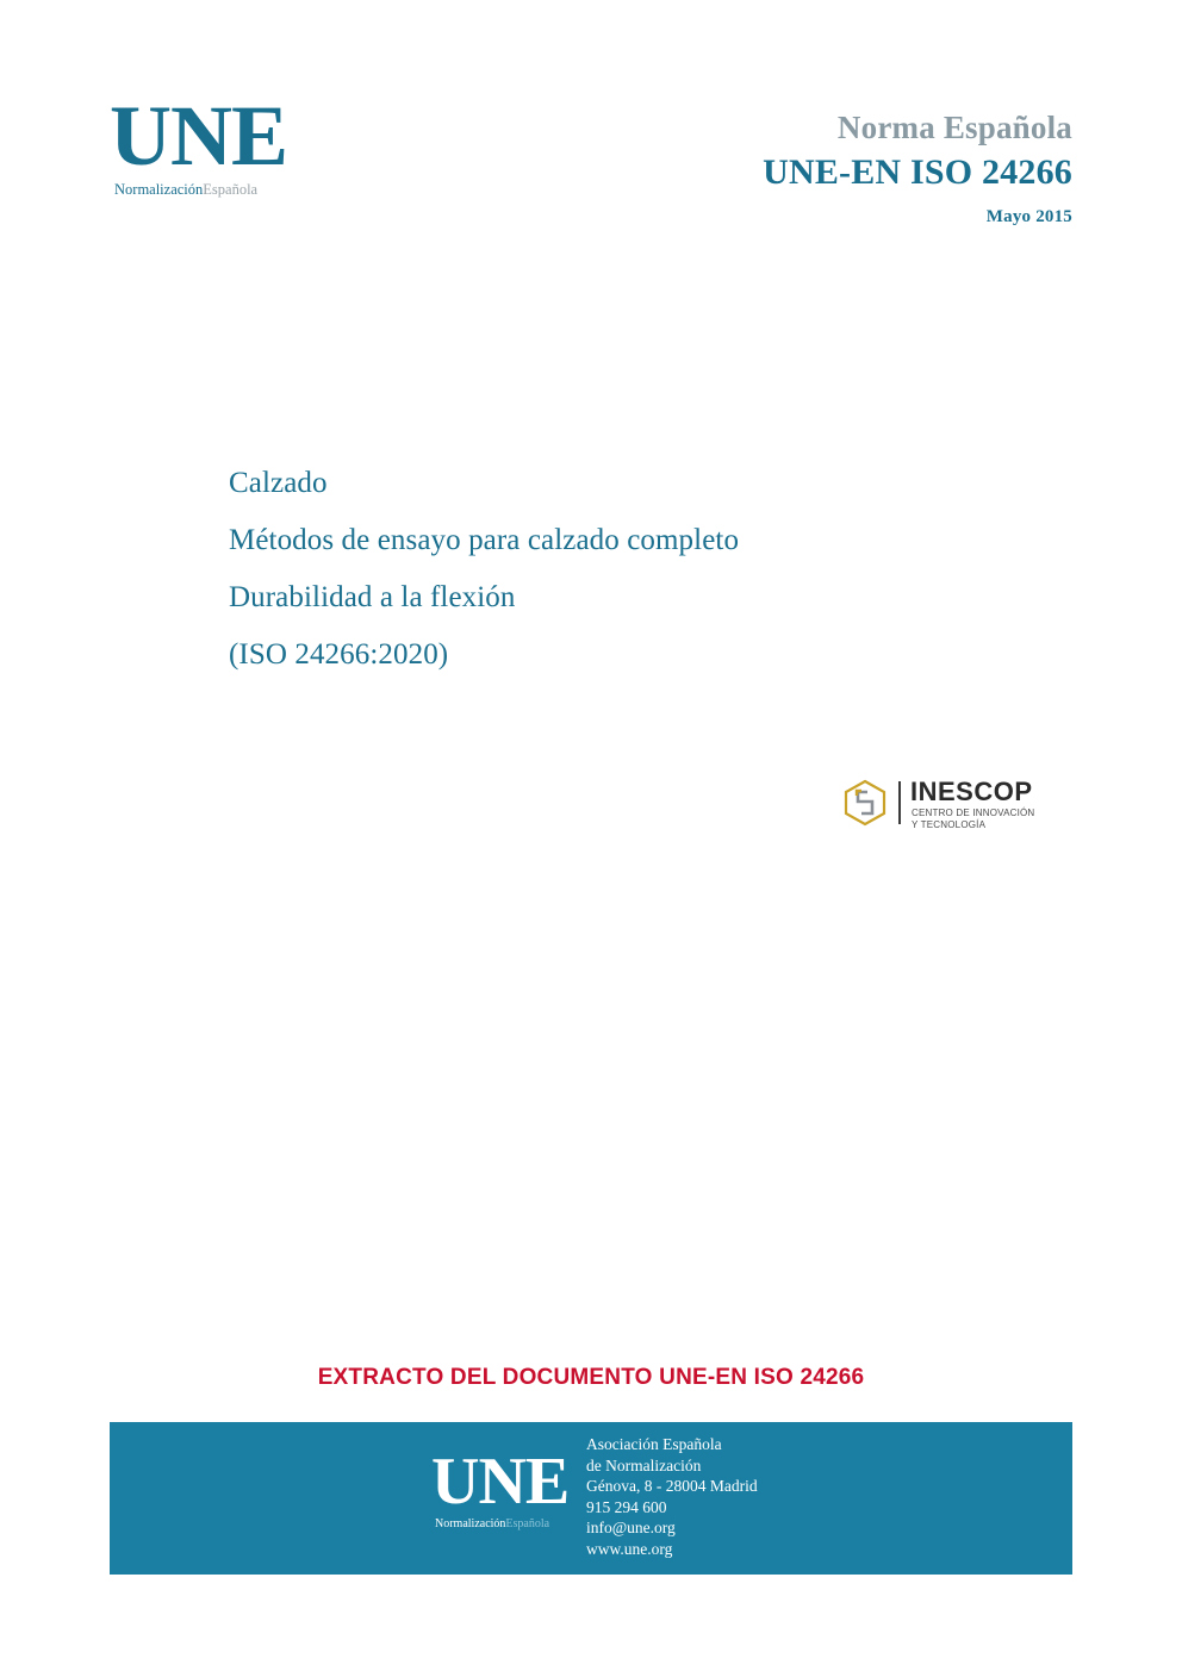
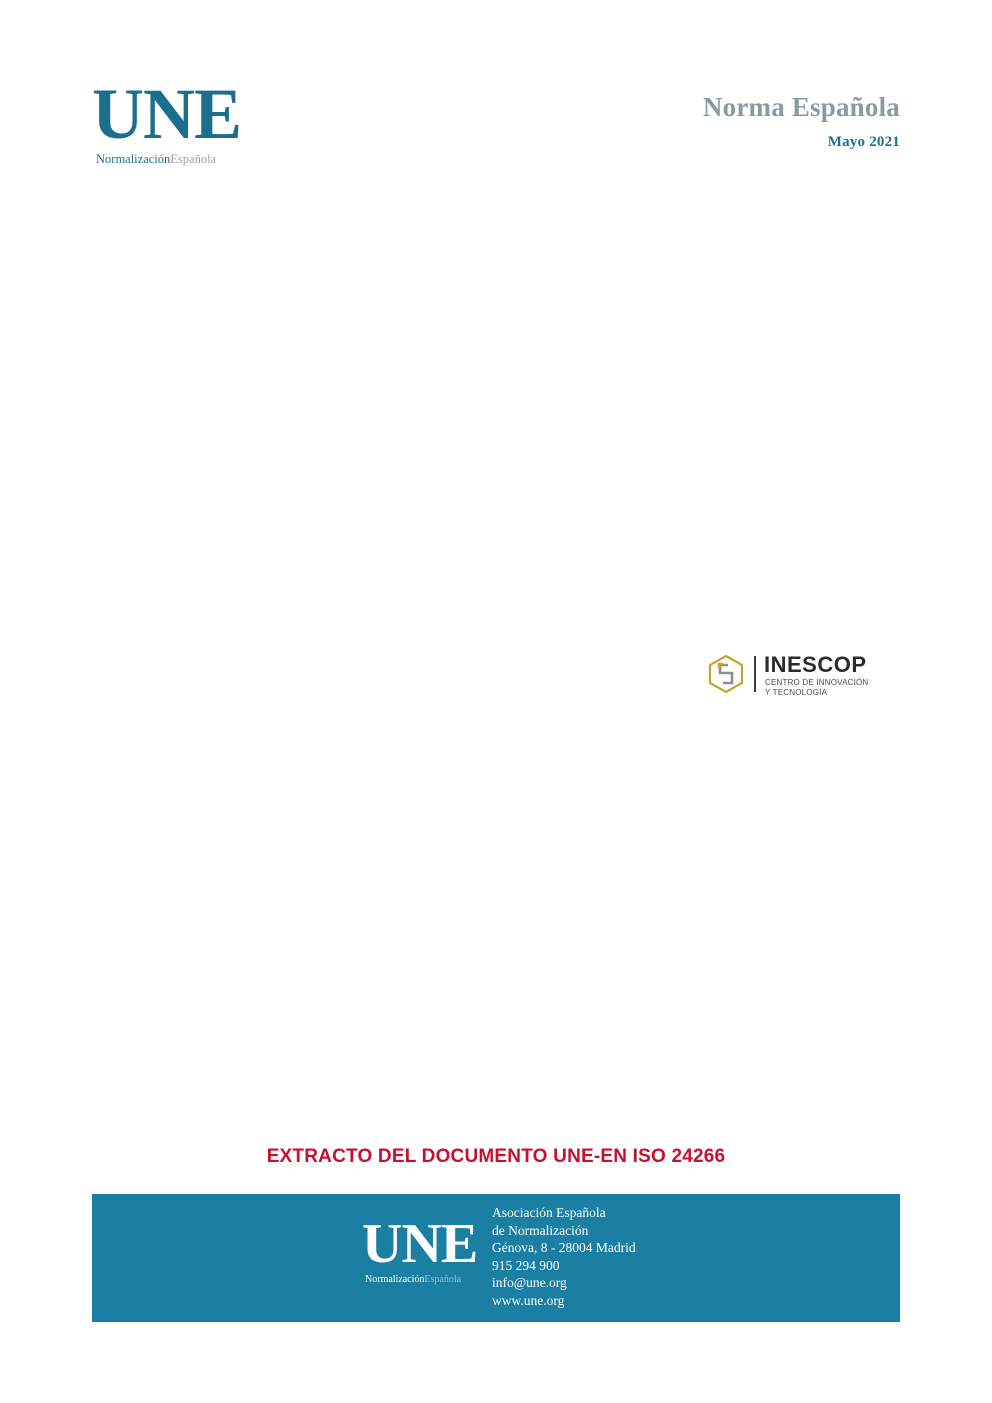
  UNE
  NormalizaciónEspañola
  Norma Española
- UNE-EN ISO 24266
- Mayo 2015
+ Mayo 2021
- Calzado
- Métodos de ensayo para calzado completo
- Durabilidad a la flexión
- (ISO 24266:2020)
  INESCOP
  CENTRO DE INNOVACIÓN
  Y TECNOLOGÍA
  EXTRACTO DEL DOCUMENTO UNE-EN ISO 24266
  UNE
  NormalizaciónEspañola
  Asociación Española
  de Normalización
  Génova, 8 - 28004 Madrid
- 915 294 600
+ 915 294 900
  info@une.org
  www.une.org
